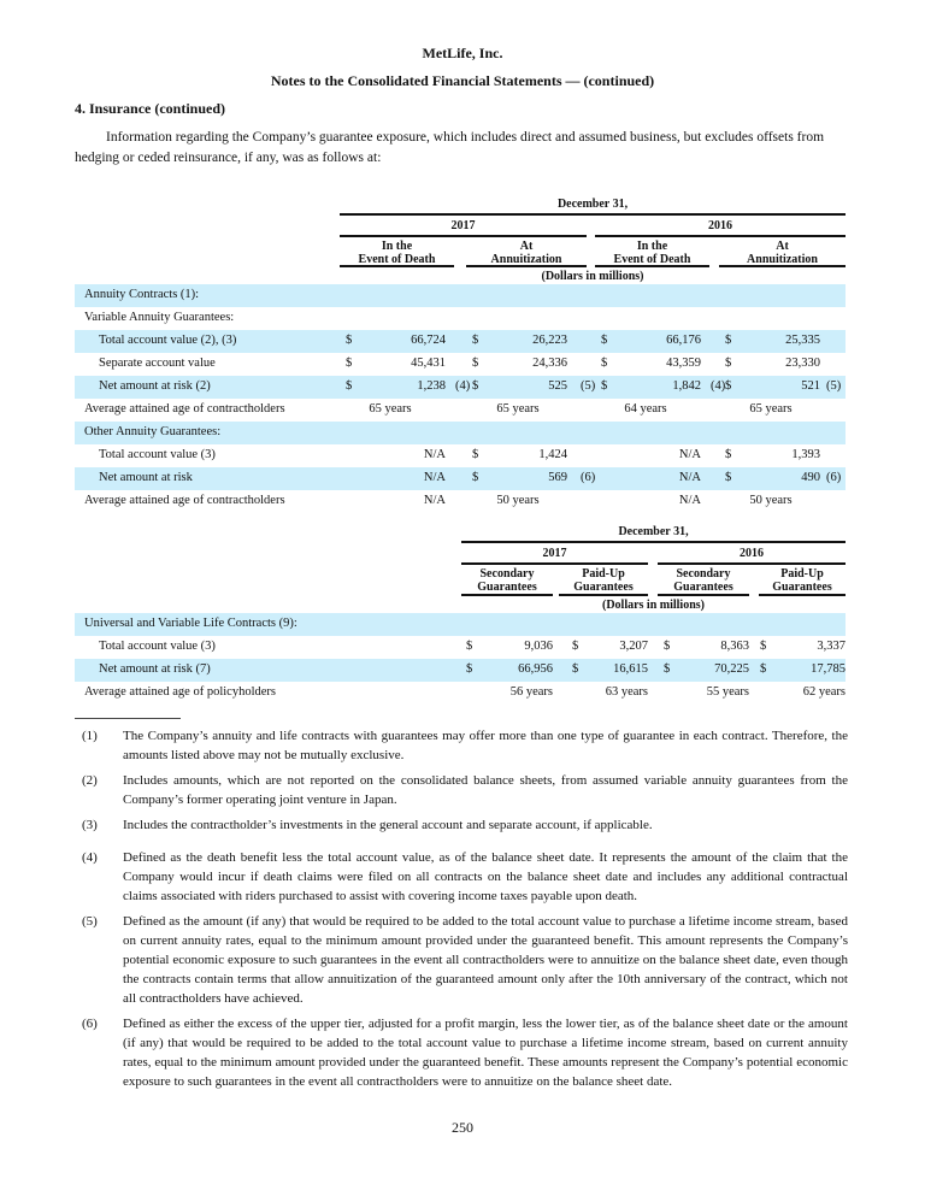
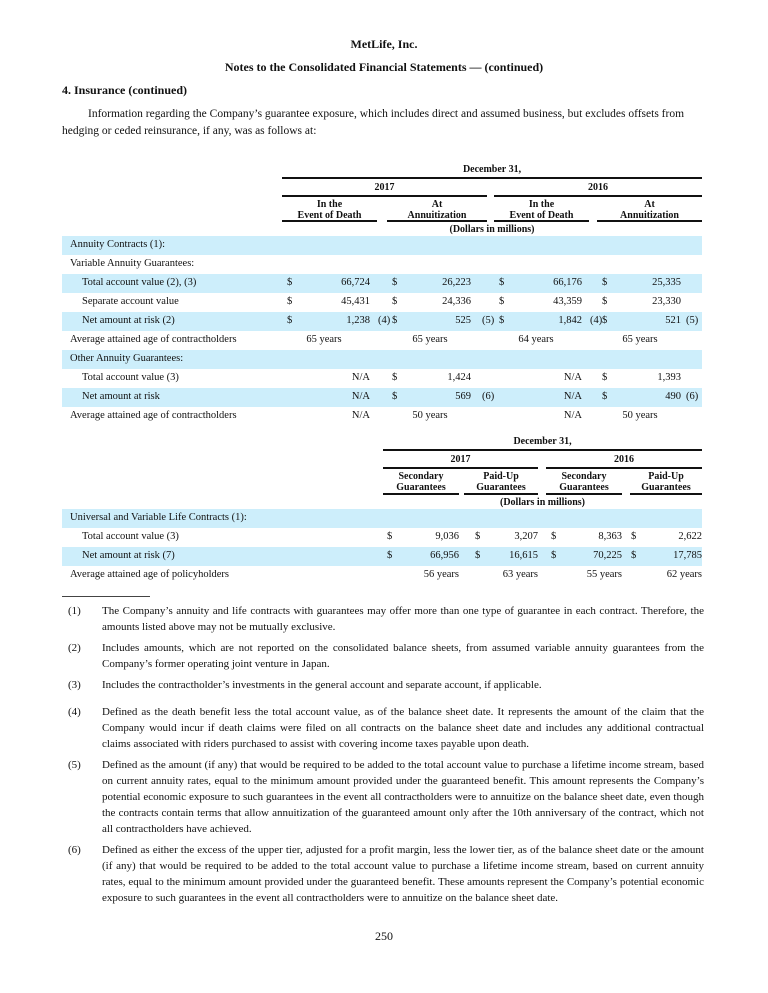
  MetLife, Inc.
  Notes to the Consolidated Financial Statements — (continued)
  4. Insurance (continued)
  Information regarding the Company’s guarantee exposure, which includes direct and assumed business, but excludes offsets from hedging or ceded reinsurance, if any, was as follows at:
  December 31,
  2017
  2016
  In the
  Event of Death
  At
  Annuitization
  In the
  Event of Death
  At
  Annuitization
  (Dollars in millions)
  Annuity Contracts (1):
  Variable Annuity Guarantees:
  Total account value (2), (3)
  $
  66,724
  $
  26,223
  $
  66,176
  $
  25,335
  Separate account value
  $
  45,431
  $
  24,336
  $
  43,359
  $
  23,330
  Net amount at risk (2)
  $
  1,238
  (4)
  $
  525
  (5)
  $
  1,842
  (4)
  $
  521
  (5)
  Average attained age of contractholders
  65 years
  65 years
  64 years
  65 years
  Other Annuity Guarantees:
  Total account value (3)
  N/A
  $
  1,424
  N/A
  $
  1,393
  Net amount at risk
  N/A
  $
  569
  (6)
  N/A
  $
  490
  (6)
  Average attained age of contractholders
  N/A
  50 years
  N/A
  50 years
  December 31,
  2017
  2016
  Secondary
  Guarantees
  Paid-Up
  Guarantees
  Secondary
  Guarantees
  Paid-Up
  Guarantees
  (Dollars in millions)
- Universal and Variable Life Contracts (9):
+ Universal and Variable Life Contracts (1):
  Total account value (3)
  $
  9,036
  $
  3,207
  $
  8,363
  $
- 3,337
+ 2,622
  Net amount at risk (7)
  $
  66,956
  $
  16,615
  $
  70,225
  $
  17,785
  Average attained age of policyholders
  56 years
  63 years
  55 years
  62 years
  (1)
  The Company’s annuity and life contracts with guarantees may offer more than one type of guarantee in each contract. Therefore, the amounts listed above may not be mutually exclusive.
  (2)
  Includes amounts, which are not reported on the consolidated balance sheets, from assumed variable annuity guarantees from the Company’s former operating joint venture in Japan.
  (3)
  Includes the contractholder’s investments in the general account and separate account, if applicable.
  (4)
  Defined as the death benefit less the total account value, as of the balance sheet date. It represents the amount of the claim that the Company would incur if death claims were filed on all contracts on the balance sheet date and includes any additional contractual claims associated with riders purchased to assist with covering income taxes payable upon death.
  (5)
  Defined as the amount (if any) that would be required to be added to the total account value to purchase a lifetime income stream, based on current annuity rates, equal to the minimum amount provided under the guaranteed benefit. This amount represents the Company’s potential economic exposure to such guarantees in the event all contractholders were to annuitize on the balance sheet date, even though the contracts contain terms that allow annuitization of the guaranteed amount only after the 10th anniversary of the contract, which not all contractholders have achieved.
  (6)
  Defined as either the excess of the upper tier, adjusted for a profit margin, less the lower tier, as of the balance sheet date or the amount (if any) that would be required to be added to the total account value to purchase a lifetime income stream, based on current annuity rates, equal to the minimum amount provided under the guaranteed benefit. These amounts represent the Company’s potential economic exposure to such guarantees in the event all contractholders were to annuitize on the balance sheet date.
  250
